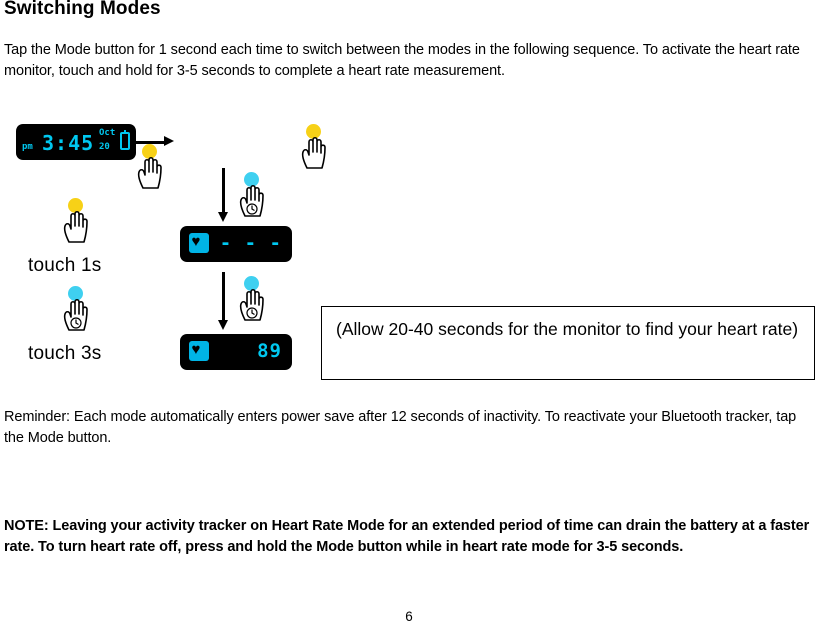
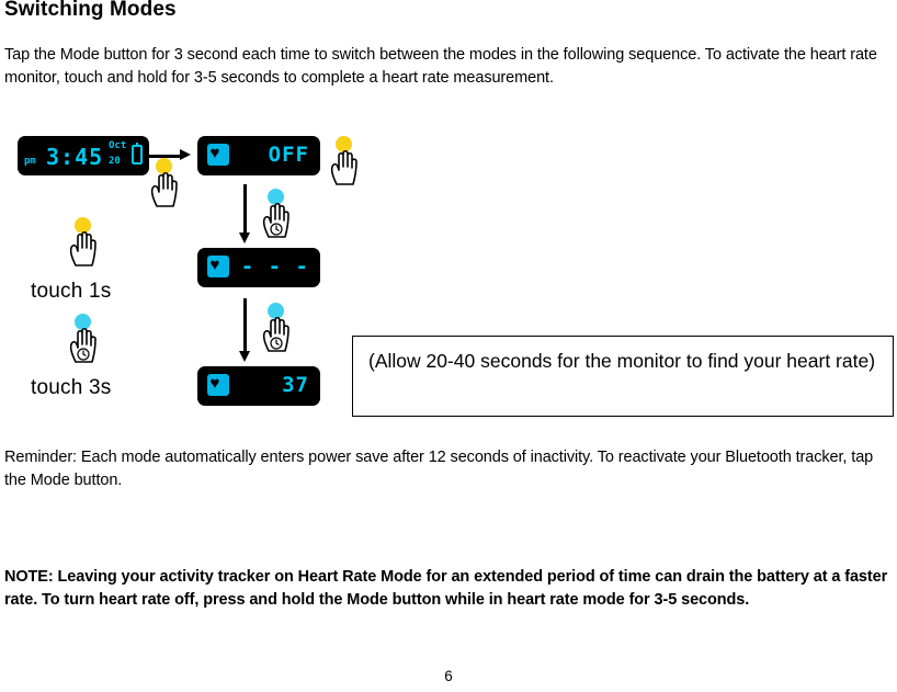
  Switching Modes
- Tap the Mode button for 1 second each time to switch between the modes in the following sequence. To activate the heart rate monitor, touch and hold for 3-5 seconds to complete a heart rate measurement.
+ Tap the Mode button for 3 second each time to switch between the modes in the following sequence. To activate the heart rate monitor, touch and hold for 3-5 seconds to complete a heart rate measurement.
  pm
  3:45
  Oct
  20
+ OFF
  - - -
- 89
+ 37
  touch 1s
  touch 3s
  (Allow 20-40 seconds for the monitor to find your heart rate)
  Reminder: Each mode automatically enters power save after 12 seconds of inactivity. To reactivate your Bluetooth tracker, tap the Mode button.
  NOTE: Leaving your activity tracker on Heart Rate Mode for an extended period of time can drain the battery at a faster rate. To turn heart rate off, press and hold the Mode button while in heart rate mode for 3-5 seconds.
  6
